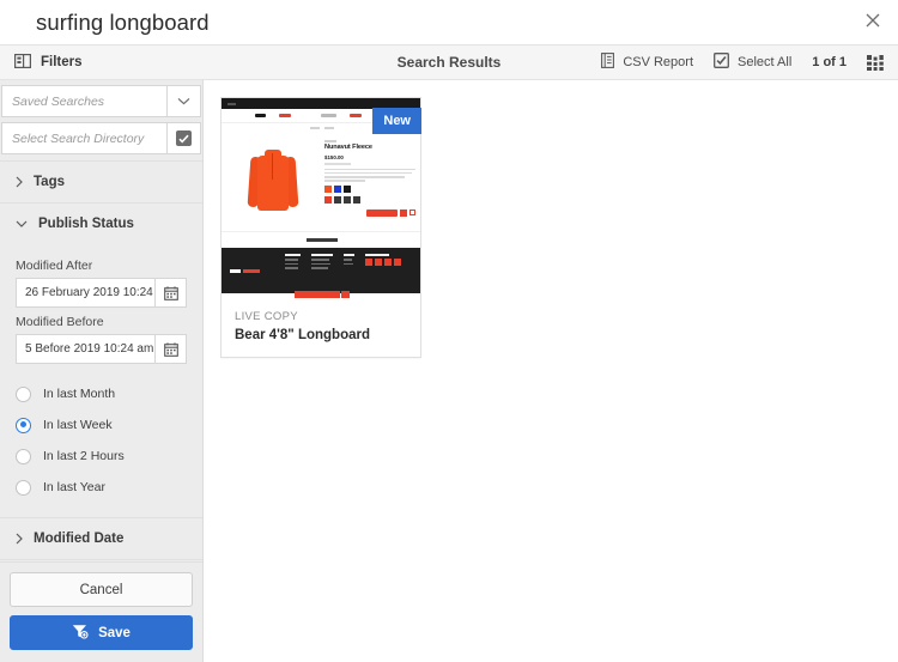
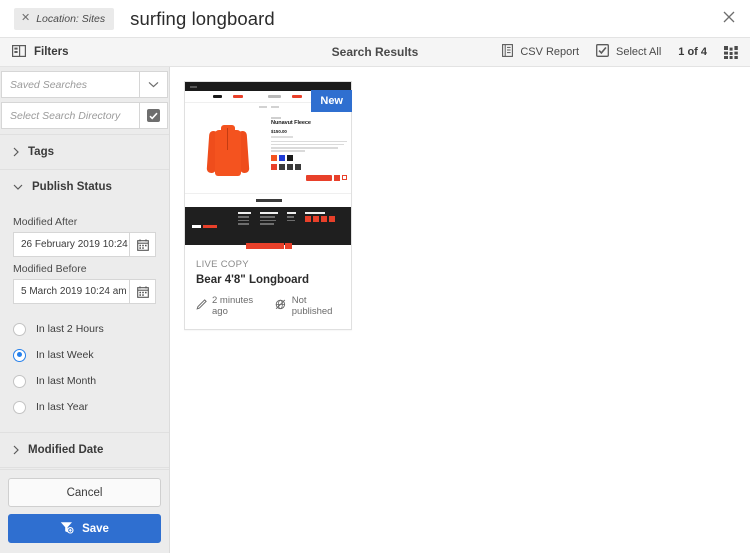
+ ✕
+ Location: Sites
  surfing longboard
  Filters
  Search Results
  CSV Report
  Select All
- 1 of 1
+ 1 of 4
  Saved Searches
  Select Search Directory
  Tags
  Publish Status
  Modified After
  26 February 2019 10:24
  Modified Before
- 5 Before 2019 10:24 am
+ 5 March 2019 10:24 am
- In last Month
+ In last 2 Hours
  In last Week
- In last 2 Hours
+ In last Month
  In last Year
  Modified Date
  Cancel
  Save
  New
  LIVE COPY
  Bear 4'8" Longboard
+ 2 minutes ago
+ Not published
